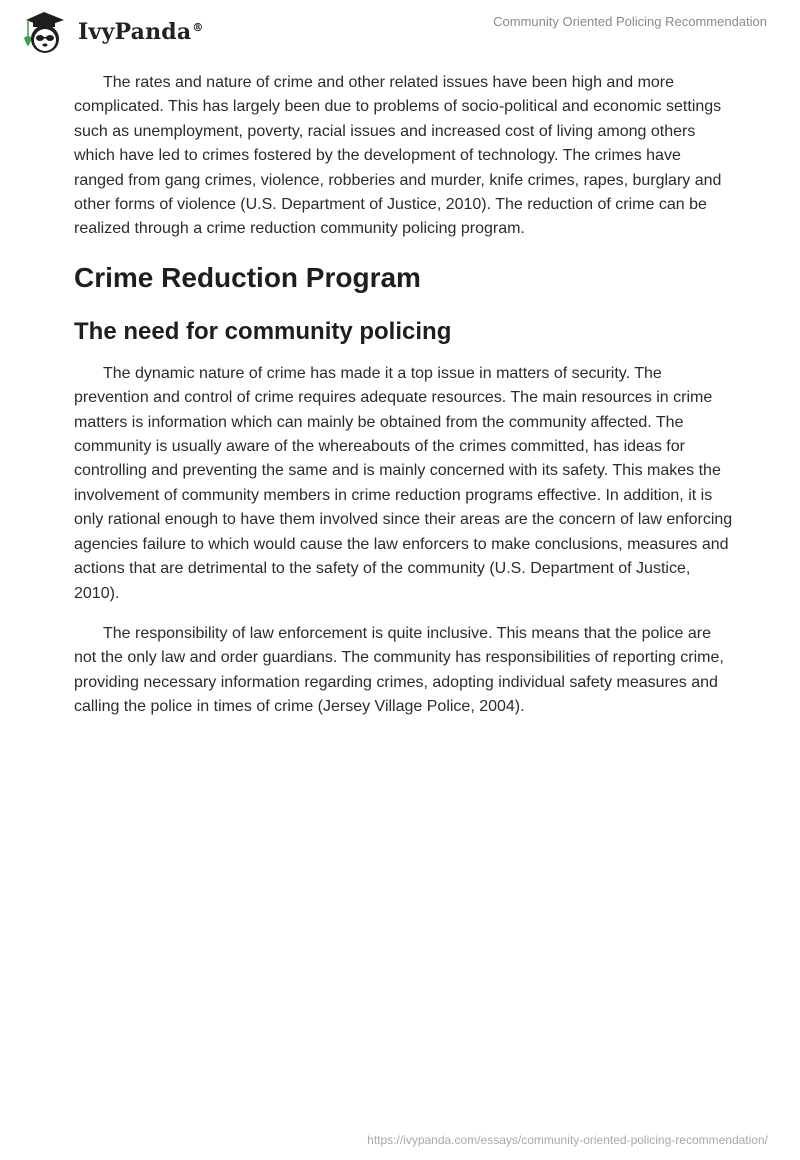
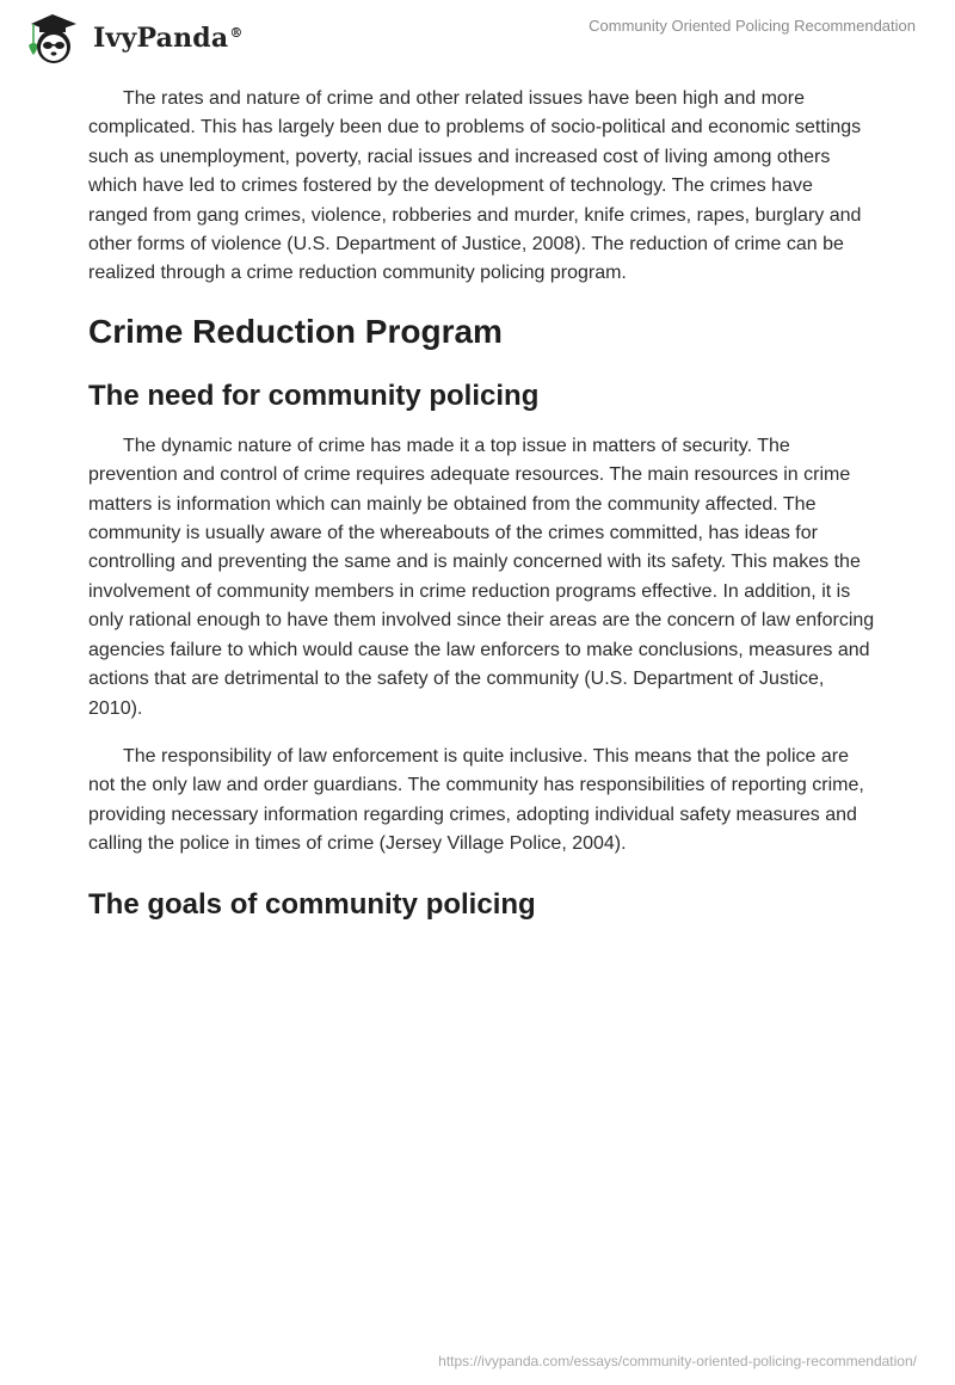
  IvyPanda®
  Community Oriented Policing Recommendation
- The rates and nature of crime and other related issues have been high and more complicated. This has largely been due to problems of socio-political and economic settings such as unemployment, poverty, racial issues and increased cost of living among others which have led to crimes fostered by the development of technology. The crimes have ranged from gang crimes, violence, robberies and murder, knife crimes, rapes, burglary and other forms of violence (U.S. Department of Justice, 2010). The reduction of crime can be realized through a crime reduction community policing program.
+ The rates and nature of crime and other related issues have been high and more complicated. This has largely been due to problems of socio-political and economic settings such as unemployment, poverty, racial issues and increased cost of living among others which have led to crimes fostered by the development of technology. The crimes have ranged from gang crimes, violence, robberies and murder, knife crimes, rapes, burglary and other forms of violence (U.S. Department of Justice, 2008). The reduction of crime can be realized through a crime reduction community policing program.
  Crime Reduction Program
  The need for community policing
  The dynamic nature of crime has made it a top issue in matters of security. The prevention and control of crime requires adequate resources. The main resources in crime matters is information which can mainly be obtained from the community affected. The community is usually aware of the whereabouts of the crimes committed, has ideas for controlling and preventing the same and is mainly concerned with its safety. This makes the involvement of community members in crime reduction programs effective. In addition, it is only rational enough to have them involved since their areas are the concern of law enforcing agencies failure to which would cause the law enforcers to make conclusions, measures and actions that are detrimental to the safety of the community (U.S. Department of Justice, 2010).
  The responsibility of law enforcement is quite inclusive. This means that the police are not the only law and order guardians. The community has responsibilities of reporting crime, providing necessary information regarding crimes, adopting individual safety measures and calling the police in times of crime (Jersey Village Police, 2004).
+ The goals of community policing
  https://ivypanda.com/essays/community-oriented-policing-recommendation/
